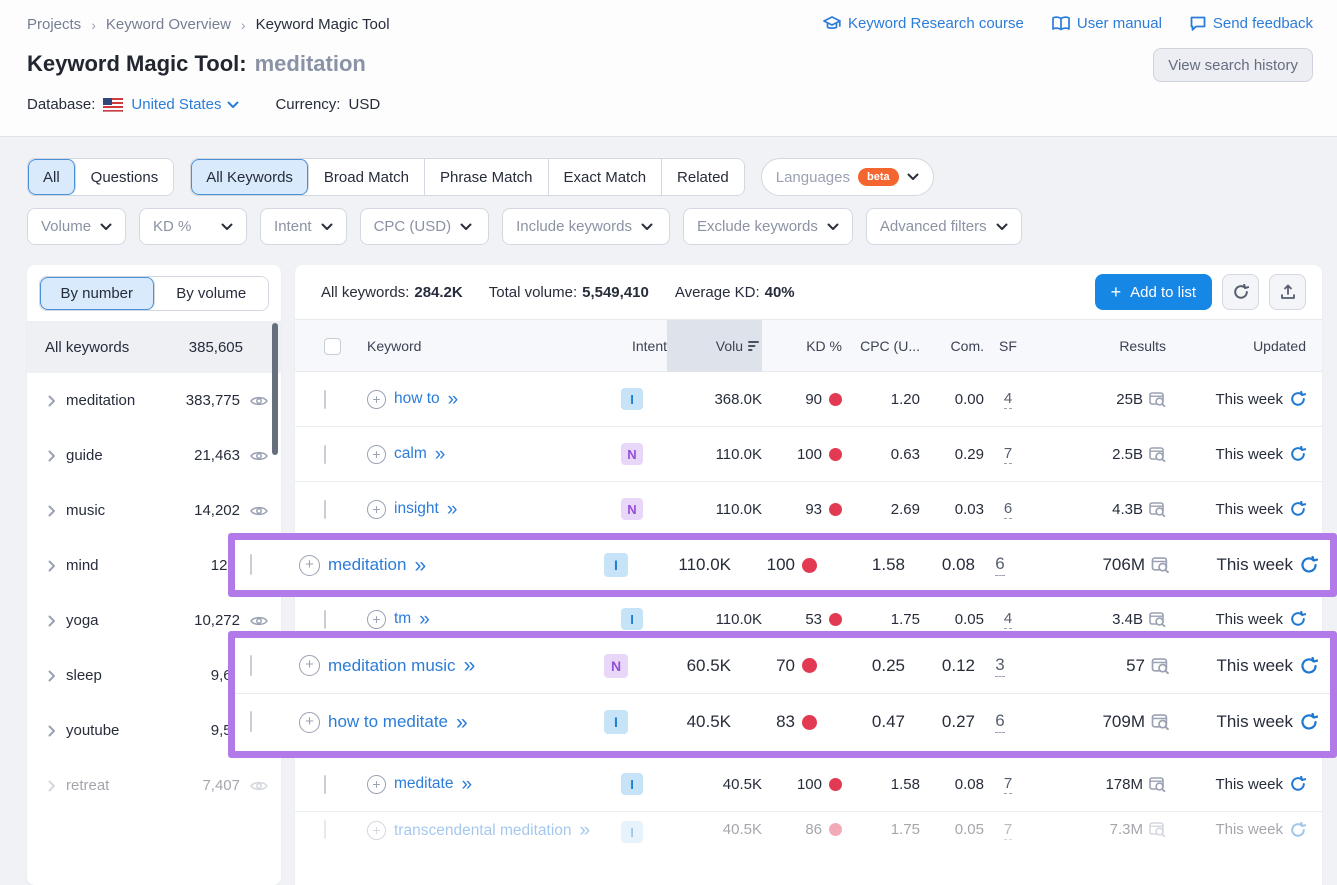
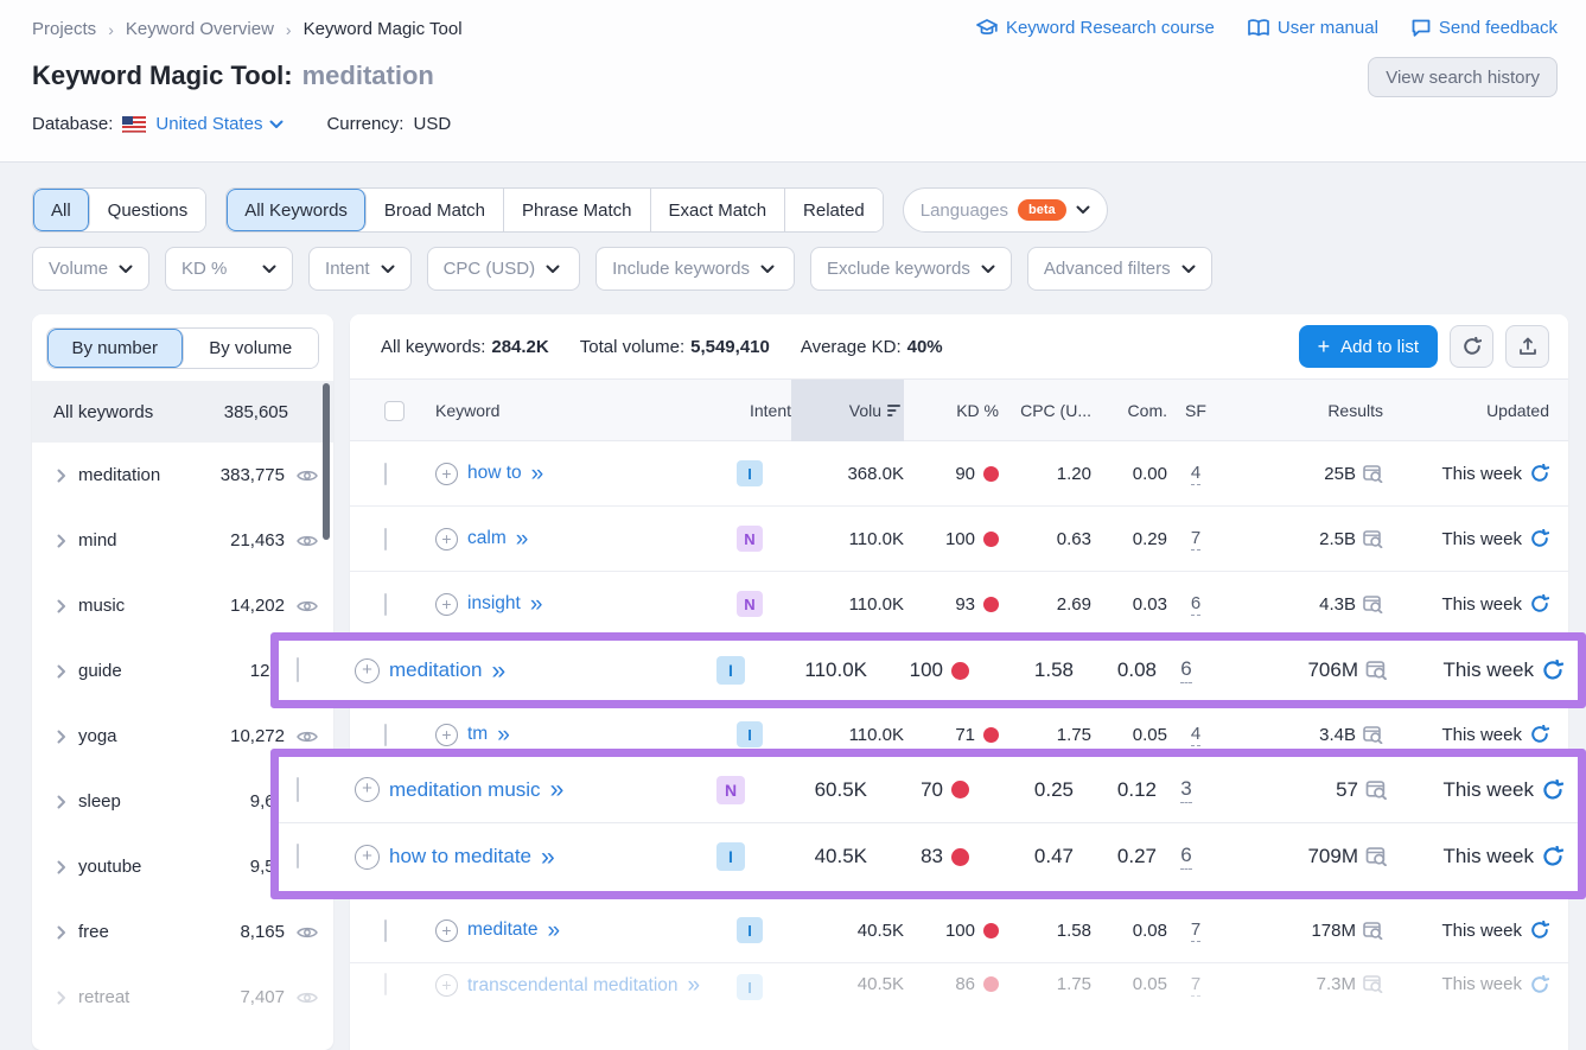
  Projects
  ›
  Keyword Overview
  ›
  Keyword Magic Tool
  Keyword Research course
  User manual
  Send feedback
  Keyword Magic Tool: meditation
  View search history
  Database:
  United States
  Currency:
  USD
  All
  Questions
  All Keywords
  Broad Match
  Phrase Match
  Exact Match
  Related
  Languages
  beta
  Volume
  KD %
  Intent
  CPC (USD)
  Include keywords
  Exclude keywords
  Advanced filters
  By number
  By volume
  All keywords
  385,605
  meditation
  383,775
- guide
+ mind
  21,463
  music
  14,202
- mind
+ guide
  yoga
  10,272
  sleep
  youtube
+ free
+ 8,165
  retreat
  7,407
  All keywords: 284.2K
  Total volume: 5,549,410
  Average KD: 40%
  +
  Add to list
  Keyword
  Intent
  Volu
  KD %
  CPC (U...
  Com.
  SF
  Results
  Updated
  +
  how to
  »
  I
  368.0K
  90
  1.20
  0.00
  4
  25B
  This week
  +
  calm
  »
  N
  110.0K
  100
  0.63
  0.29
  7
  2.5B
  This week
  +
  insight
  »
  N
  110.0K
  93
  2.69
  0.03
  6
  4.3B
  This week
  +
  tm
  »
  I
  110.0K
- 53
+ 71
  1.75
  0.05
  4
  3.4B
  This week
  +
  meditate
  »
  I
  40.5K
  100
  1.58
  0.08
  7
  178M
  This week
  +
  transcendental meditation
  »
  I
  40.5K
  86
  1.75
  0.05
  7
  7.3M
  This week
  +
  meditation
  »
  I
  110.0K
  100
  1.58
  0.08
  6
  706M
  This week
  +
  meditation music
  »
  N
  60.5K
  70
  0.25
  0.12
  3
  57
  This week
  +
  how to meditate
  »
  I
  40.5K
  83
  0.47
  0.27
  6
  709M
  This week
